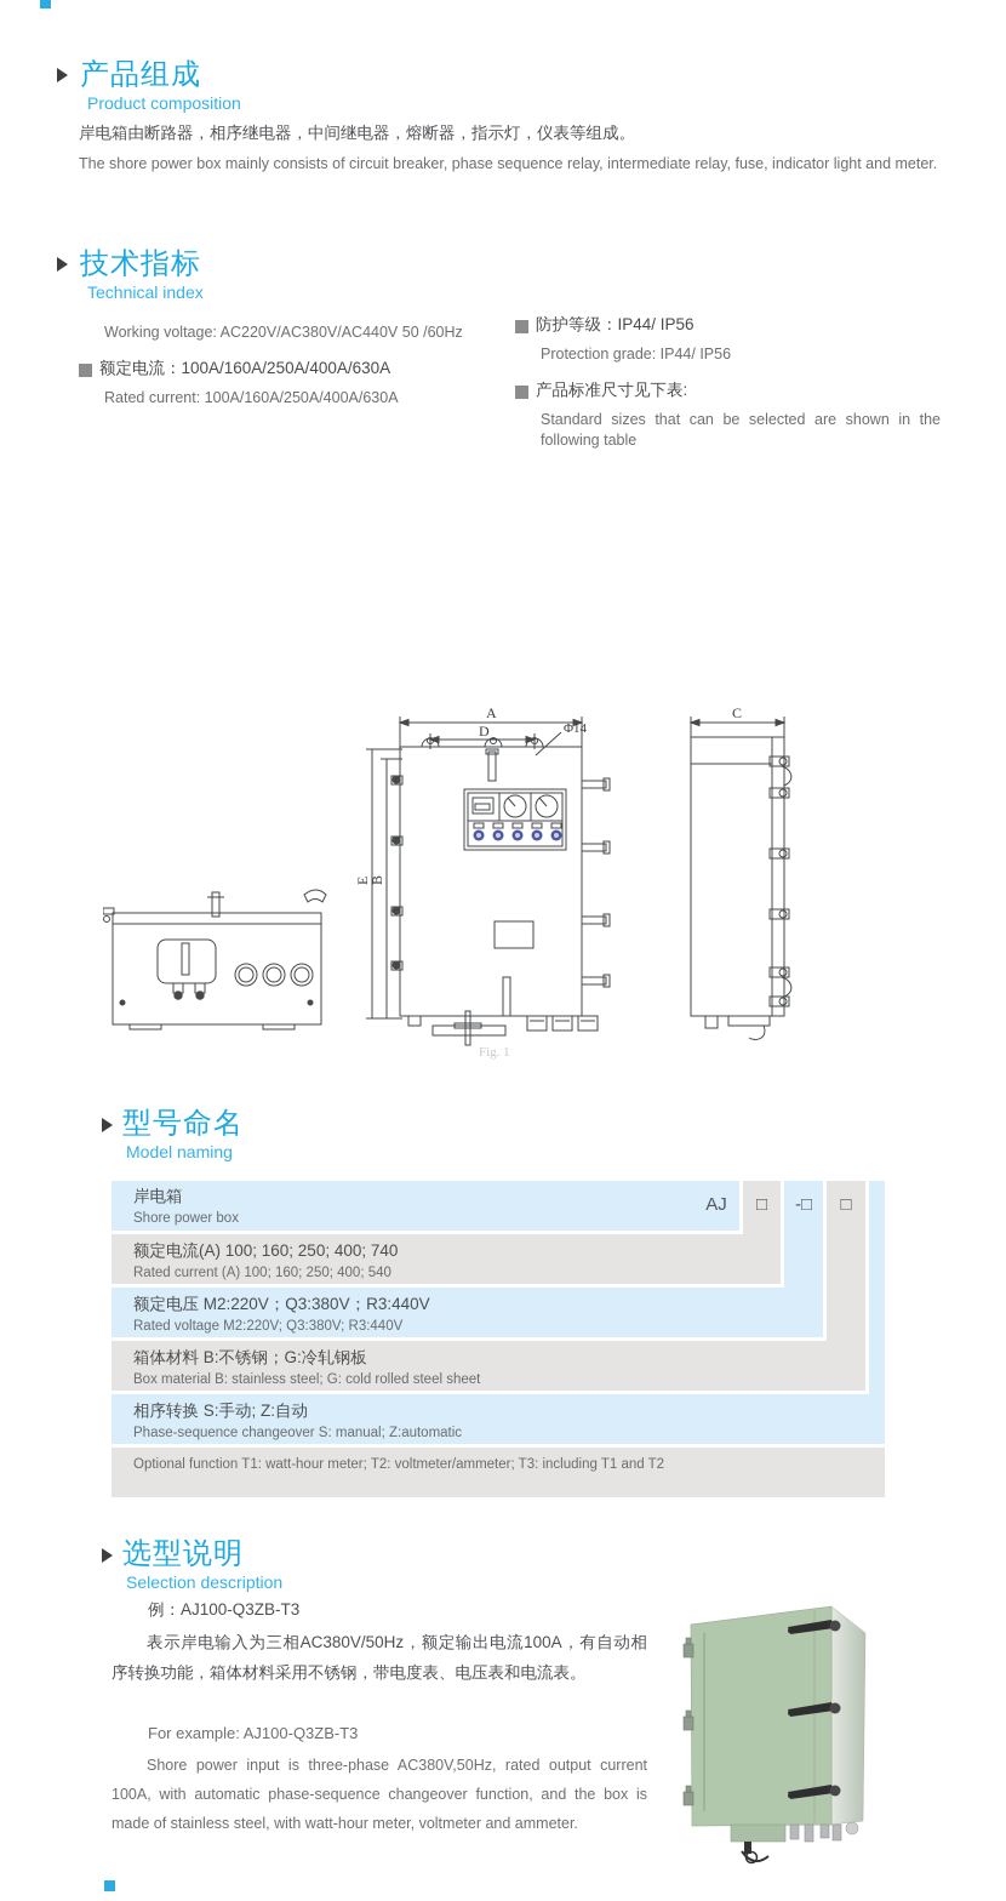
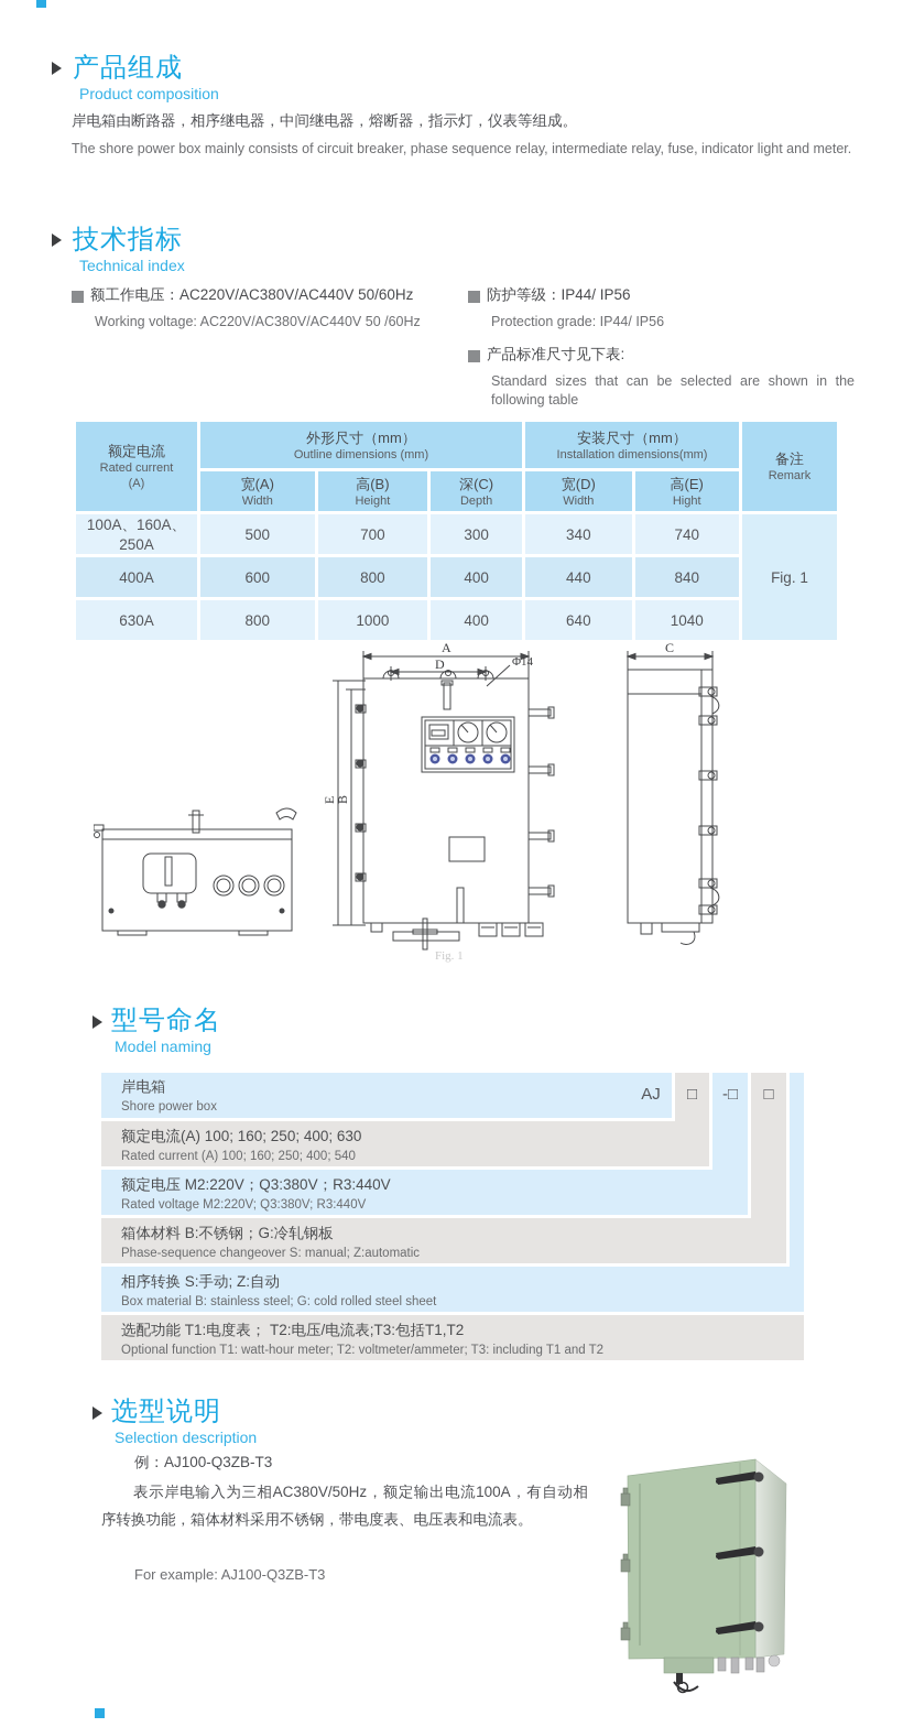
  产品组成
  Product composition
  岸电箱由断路器，相序继电器，中间继电器，熔断器，指示灯，仪表等组成。
  The shore power box mainly consists of circuit breaker, phase sequence relay, intermediate relay, fuse, indicator light and meter.
  技术指标
  Technical index
+ 额工作电压：AC220V/AC380V/AC440V 50/60Hz
  Working voltage: AC220V/AC380V/AC440V 50 /60Hz
- 额定电流：100A/160A/250A/400A/630A
- Rated current: 100A/160A/250A/400A/630A
  防护等级：IP44/ IP56
  Protection grade: IP44/ IP56
  产品标准尺寸见下表:
  Standard sizes that can be selected are shown in the following table
+ 额定电流 Rated current (A)	外形尺寸（mm） Outline dimensions (mm)	安装尺寸（mm） Installation dimensions(mm)	备注 Remark
+ 宽(A)Width	高(B)Height	深(C)Depth	宽(D)Width	高(E)Hight
+ 100A、160A、250A	500	700	300	340	740	Fig. 1
+ 400A	600	800	400	440	840
+ 630A	800	1000	400	640	1040
  A
  D
  Φ14
  C
  Fig. 1
  型号命名
  Model naming
  岸电箱
  Shore power box
- 额定电流(A) 100; 160; 250; 400; 740
+ 额定电流(A) 100; 160; 250; 400; 630
  Rated current (A) 100; 160; 250; 400; 540
  额定电压 M2:220V；Q3:380V；R3:440V
  Rated voltage M2:220V; Q3:380V; R3:440V
  箱体材料 B:不锈钢；G:冷轧钢板
- Box material B: stainless steel; G: cold rolled steel sheet
+ Phase-sequence changeover S: manual; Z:automatic
  相序转换 S:手动; Z:自动
- Phase-sequence changeover S: manual; Z:automatic
+ Box material B: stainless steel; G: cold rolled steel sheet
+ 选配功能 T1:电度表； T2:电压/电流表;T3:包括T1,T2
  Optional function T1: watt-hour meter; T2: voltmeter/ammeter; T3: including T1 and T2
  AJ
  □
  -□
  □
  选型说明
  Selection description
  例：AJ100-Q3ZB-T3
  表示岸电输入为三相AC380V/50Hz，额定输出电流100A，有自动相序转换功能，箱体材料采用不锈钢，带电度表、电压表和电流表。
  For example: AJ100-Q3ZB-T3
- Shore power input is three-phase AC380V,50Hz, rated output current 100A, with automatic phase-sequence changeover function, and the box is made of stainless steel, with watt-hour meter, voltmeter and ammeter.
